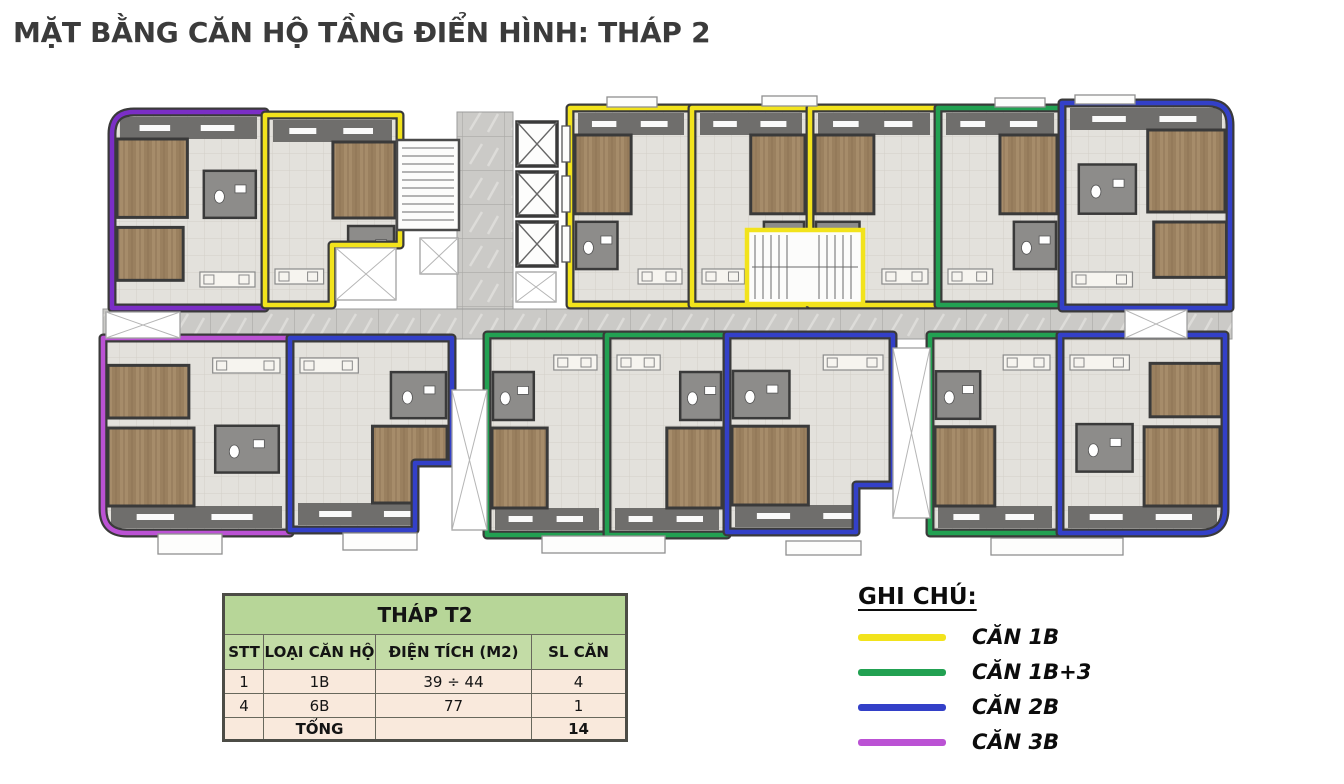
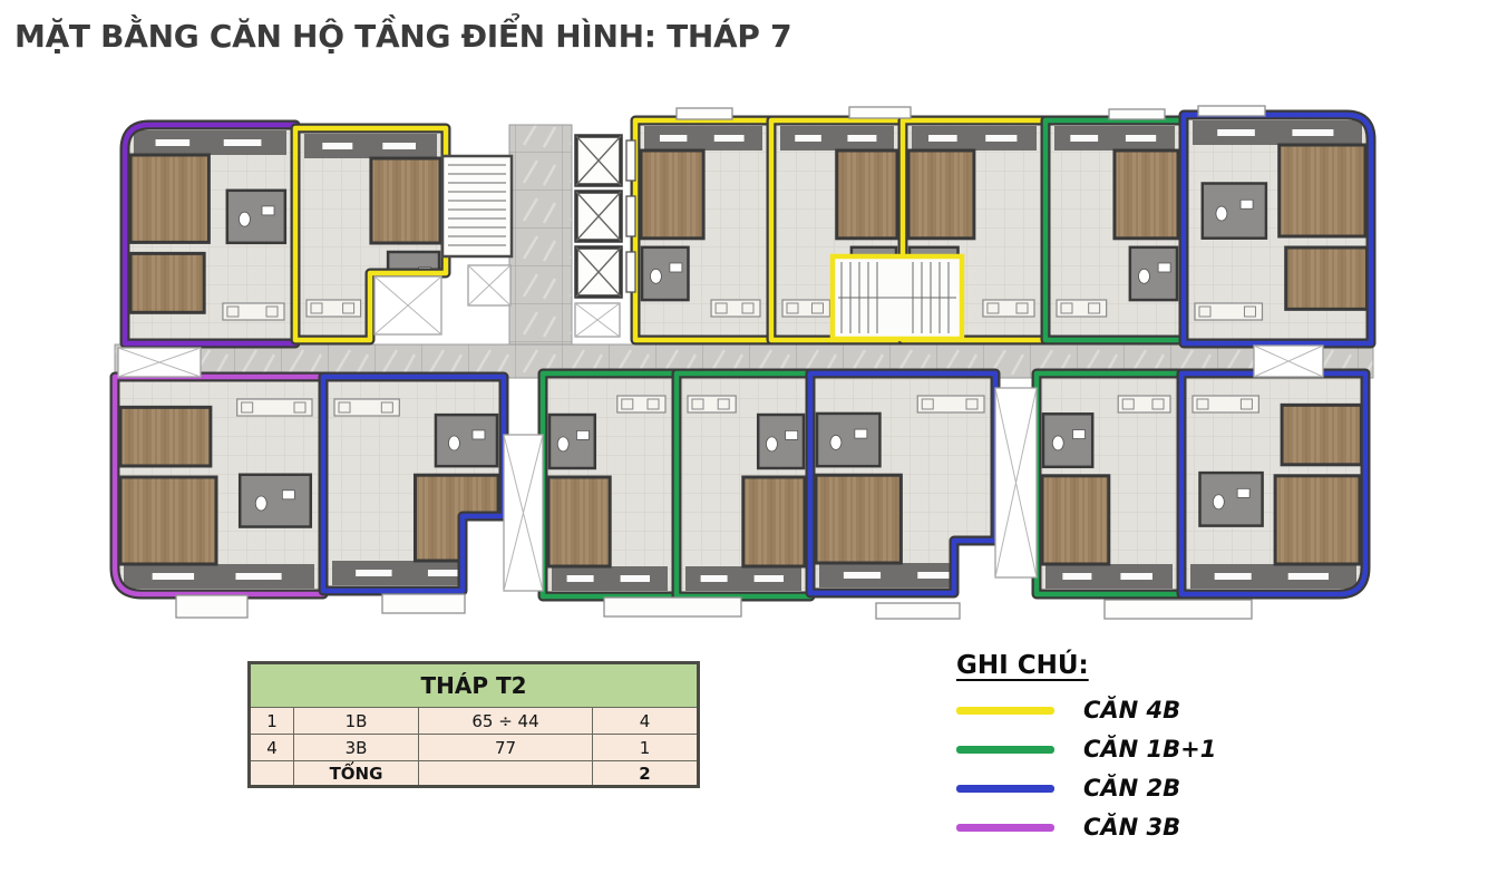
- MẶT BẰNG CĂN HỘ TẦNG ĐIỂN HÌNH: THÁP 2
+ MẶT BẰNG CĂN HỘ TẦNG ĐIỂN HÌNH: THÁP 7
  THÁP T2
- STT	LOẠI CĂN HỘ	ĐIỆN TÍCH (M2)	SL CĂN
- 1	1B	39 ÷ 44	4
+ 1	1B	65 ÷ 44	4
- 4	6B	77	1
+ 4	3B	77	1
- 	TỔNG		14
+ 	TỔNG		2
  GHI CHÚ:
- CĂN 1B
+ CĂN 4B
- CĂN 1B+3
+ CĂN 1B+1
  CĂN 2B
  CĂN 3B
